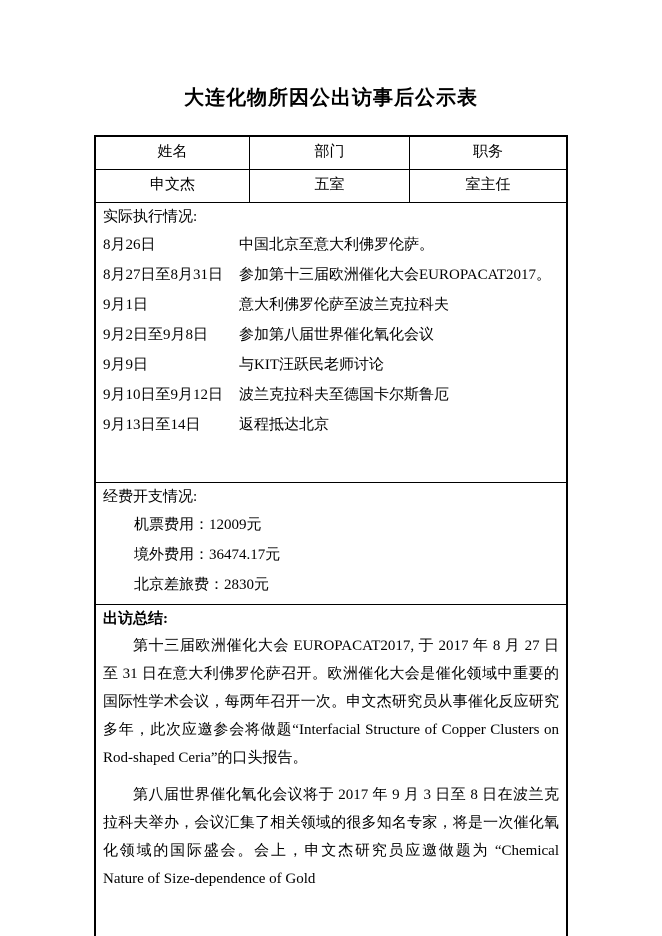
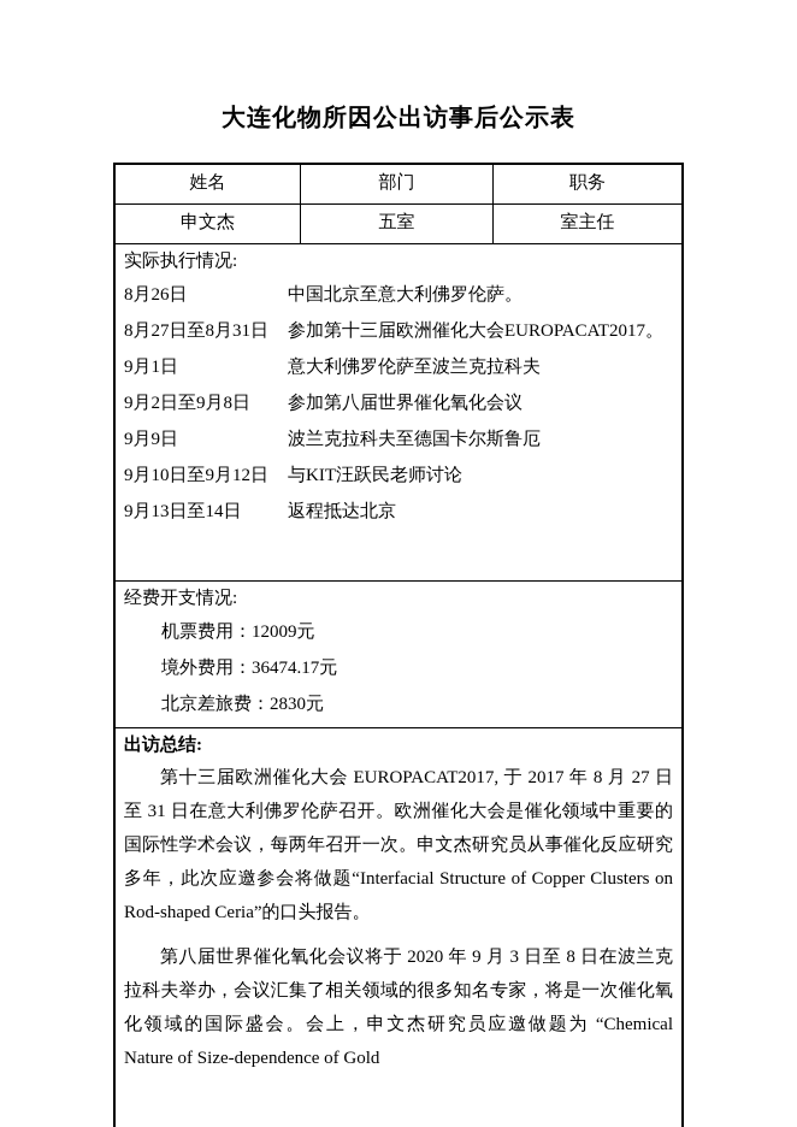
  大连化物所因公出访事后公示表
  姓名
  部门
  职务
  申文杰
  五室
  室主任
  实际执行情况:
  8月26日
  中国北京至意大利佛罗伦萨。
  8月27日至8月31日
  参加第十三届欧洲催化大会EUROPACAT2017。
  9月1日
  意大利佛罗伦萨至波兰克拉科夫
  9月2日至9月8日
  参加第八届世界催化氧化会议
  9月9日
- 与KIT汪跃民老师讨论
+ 波兰克拉科夫至德国卡尔斯鲁厄
  9月10日至9月12日
- 波兰克拉科夫至德国卡尔斯鲁厄
+ 与KIT汪跃民老师讨论
  9月13日至14日
  返程抵达北京
  经费开支情况:
  机票费用：12009元
  境外费用：36474.17元
  北京差旅费：2830元
  出访总结:
  第十三届欧洲催化大会 EUROPACAT2017, 于 2017 年 8 月 27 日至 31 日在意大利佛罗伦萨召开。欧洲催化大会是催化领域中重要的国际性学术会议，每两年召开一次。申文杰研究员从事催化反应研究多年，此次应邀参会将做题“Interfacial Structure of Copper Clusters on Rod-shaped Ceria”的口头报告。
- 第八届世界催化氧化会议将于 2017 年 9 月 3 日至 8 日在波兰克拉科夫举办，会议汇集了相关领域的很多知名专家，将是一次催化氧化领域的国际盛会。会上，申文杰研究员应邀做题为 “Chemical Nature of Size-dependence of Gold
+ 第八届世界催化氧化会议将于 2020 年 9 月 3 日至 8 日在波兰克拉科夫举办，会议汇集了相关领域的很多知名专家，将是一次催化氧化领域的国际盛会。会上，申文杰研究员应邀做题为 “Chemical Nature of Size-dependence of Gold
